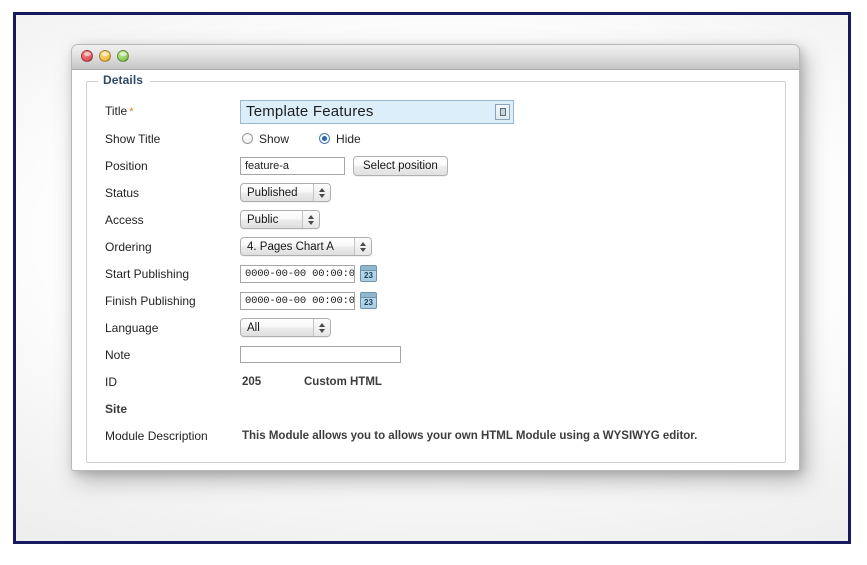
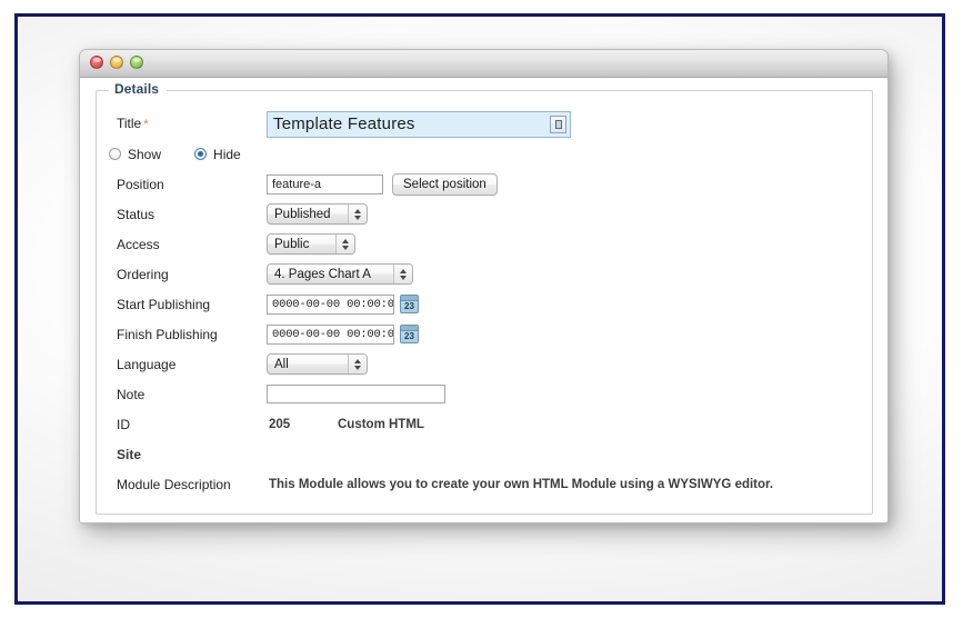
  Details
  Title *
  Template Features
- Show Title
  Show
  Hide
  Position
  feature-a
  Select position
  Status
  Published
  Access
  Public
  Ordering
  4. Pages Chart A
  Start Publishing
  0000-00-00 00:00:0
  23
  Finish Publishing
  0000-00-00 00:00:0
  23
  Language
  All
  Note
  ID
  205
  Custom HTML
  Site
  Module Description
- This Module allows you to allows your own HTML Module using a WYSIWYG editor.
+ This Module allows you to create your own HTML Module using a WYSIWYG editor.
